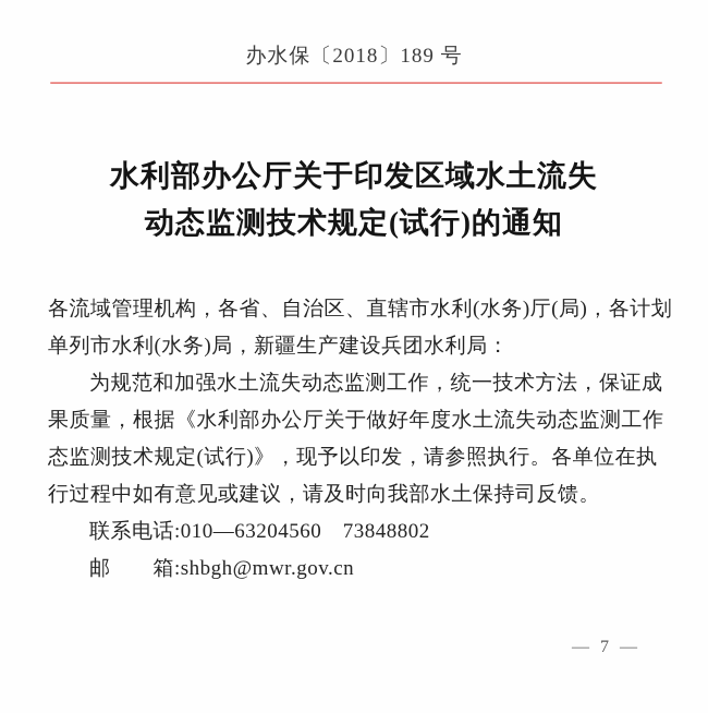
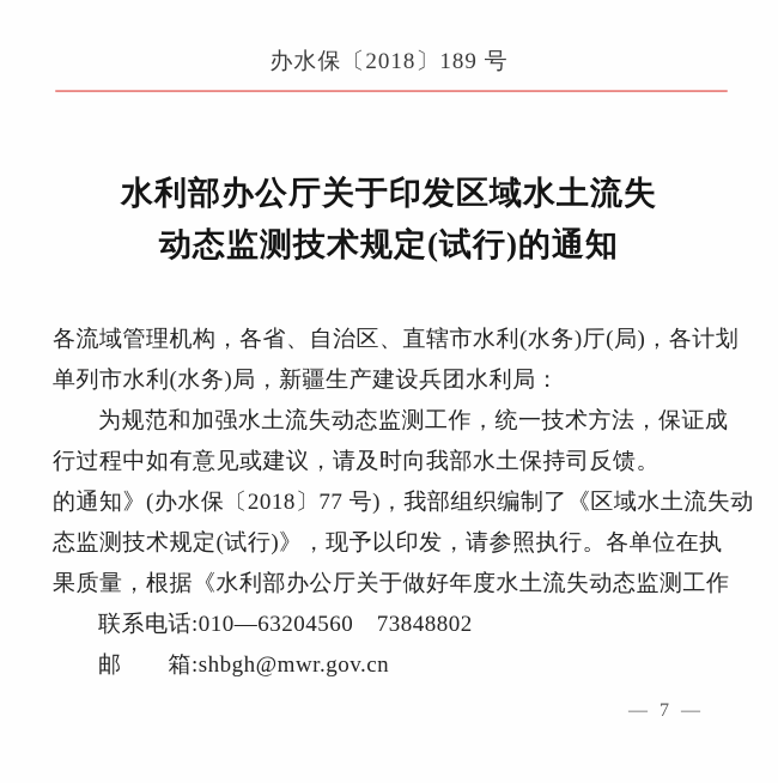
  办水保〔2018〕189 号
  水利部办公厅关于印发区域水土流失
  动态监测技术规定(试行)的通知
  各流域管理机构，各省、自治区、直辖市水利(水务)厅(局)，各计划
  单列市水利(水务)局，新疆生产建设兵团水利局：
  为规范和加强水土流失动态监测工作，统一技术方法，保证成
- 果质量，根据《水利部办公厅关于做好年度水土流失动态监测工作
+ 行过程中如有意见或建议，请及时向我部水土保持司反馈。
+ 的通知》(办水保〔2018〕77 号)，我部组织编制了《区域水土流失动
  态监测技术规定(试行)》，现予以印发，请参照执行。各单位在执
- 行过程中如有意见或建议，请及时向我部水土保持司反馈。
+ 果质量，根据《水利部办公厅关于做好年度水土流失动态监测工作
  联系电话:010—63204560 73848802
  邮 箱:shbgh@mwr.gov.cn
  — 7 —
